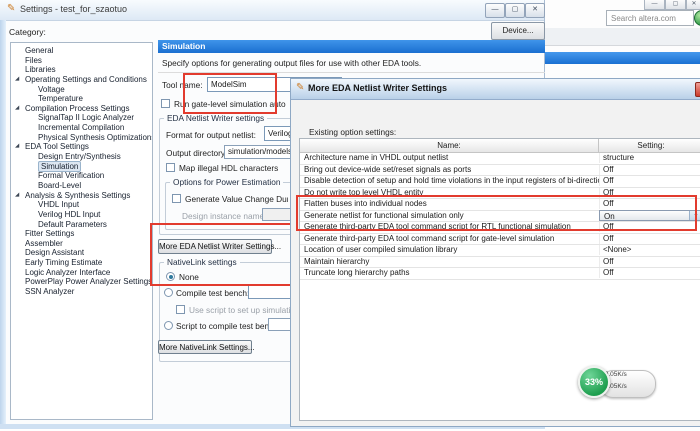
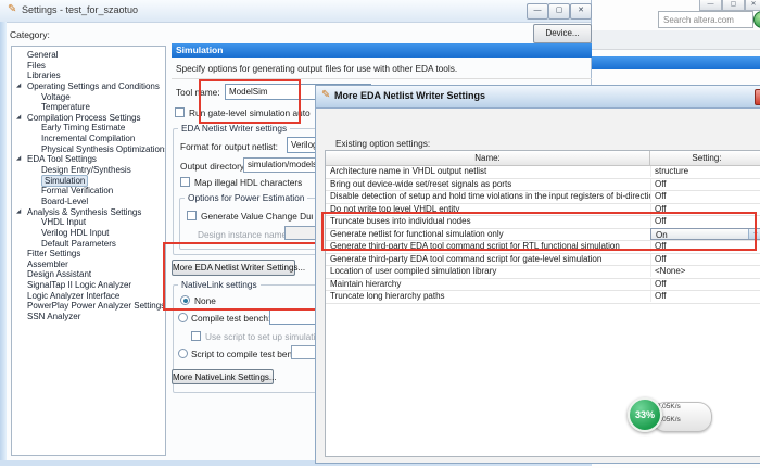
  Search altera.com
  ✎
  Settings - test_for_szaotuo
  Category:
  Device...
  General
  Files
  Libraries
  Operating Settings and Conditions
  Voltage
  Temperature
  Compilation Process Settings
- SignalTap II Logic Analyzer
+ Early Timing Estimate
  Incremental Compilation
  Physical Synthesis Optimization
  EDA Tool Settings
  Design Entry/Synthesis
  Simulation
  Formal Verification
  Board-Level
  Analysis & Synthesis Settings
  VHDL Input
  Verilog HDL Input
  Default Parameters
  Fitter Settings
  Assembler
  Design Assistant
- Early Timing Estimate
+ SignalTap II Logic Analyzer
  Logic Analyzer Interface
  PowerPlay Power Analyzer Settings
  SSN Analyzer
  Simulation
  Specify options for generating output files for use with other EDA tools.
  Tool name:
  ModelSim
  EDA Netlist Writer settings
  Format for output netlist:
  Output directory
  simulation/model
  Map illegal HDL characters
  Options for Power Estimation
  Design instance nam
  More EDA Netlist Writer Settings
  NativeLink settings
  None
  Compile test bench
  Use script to set up simulat
  Script to compile test ben
  More NativeLink Settings...
  ✎
  More EDA Netlist Writer Settings
  Existing option settings:
  Name:
  Setting:
  Architecture name in VHDL output netlist
  structure
  Bring out device-wide set/reset signals as ports
  Off
  Disable detection of setup and hold time violations in the input registers of bi-directio
  Off
  Do not write top level VHDL entity
  Off
- Flatten buses into individual nodes
+ Truncate buses into individual nodes
  Off
  Generate netlist for functional simulation only
  On
  Generate third-party EDA tool command script for RTL functional simulation
  Off
  Generate third-party EDA tool command script for gate-level simulation
  Off
  Location of user compiled simulation library
  <None>
  Maintain hierarchy
  Off
  Truncate long hierarchy paths
  Off
  33%
